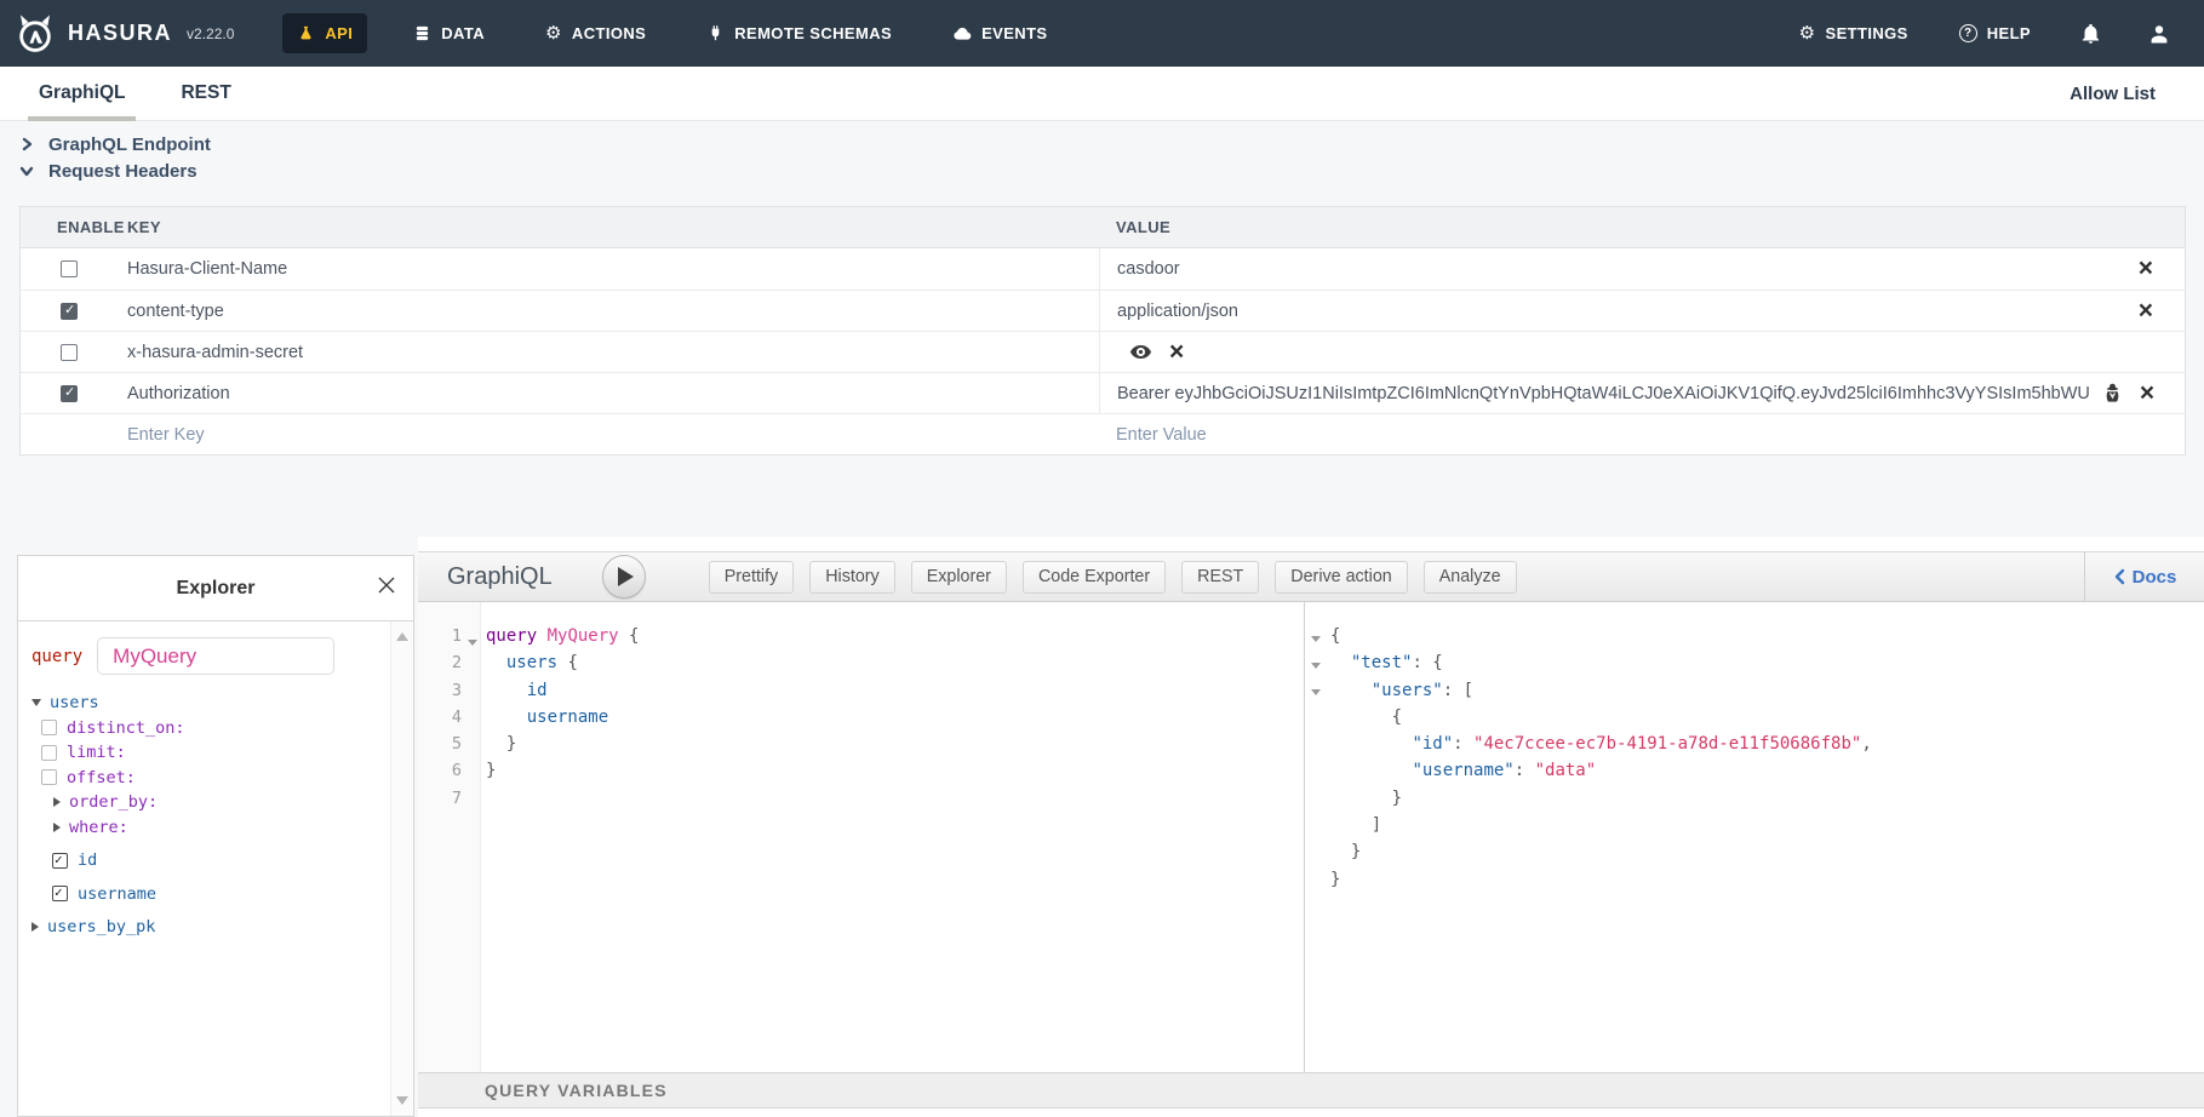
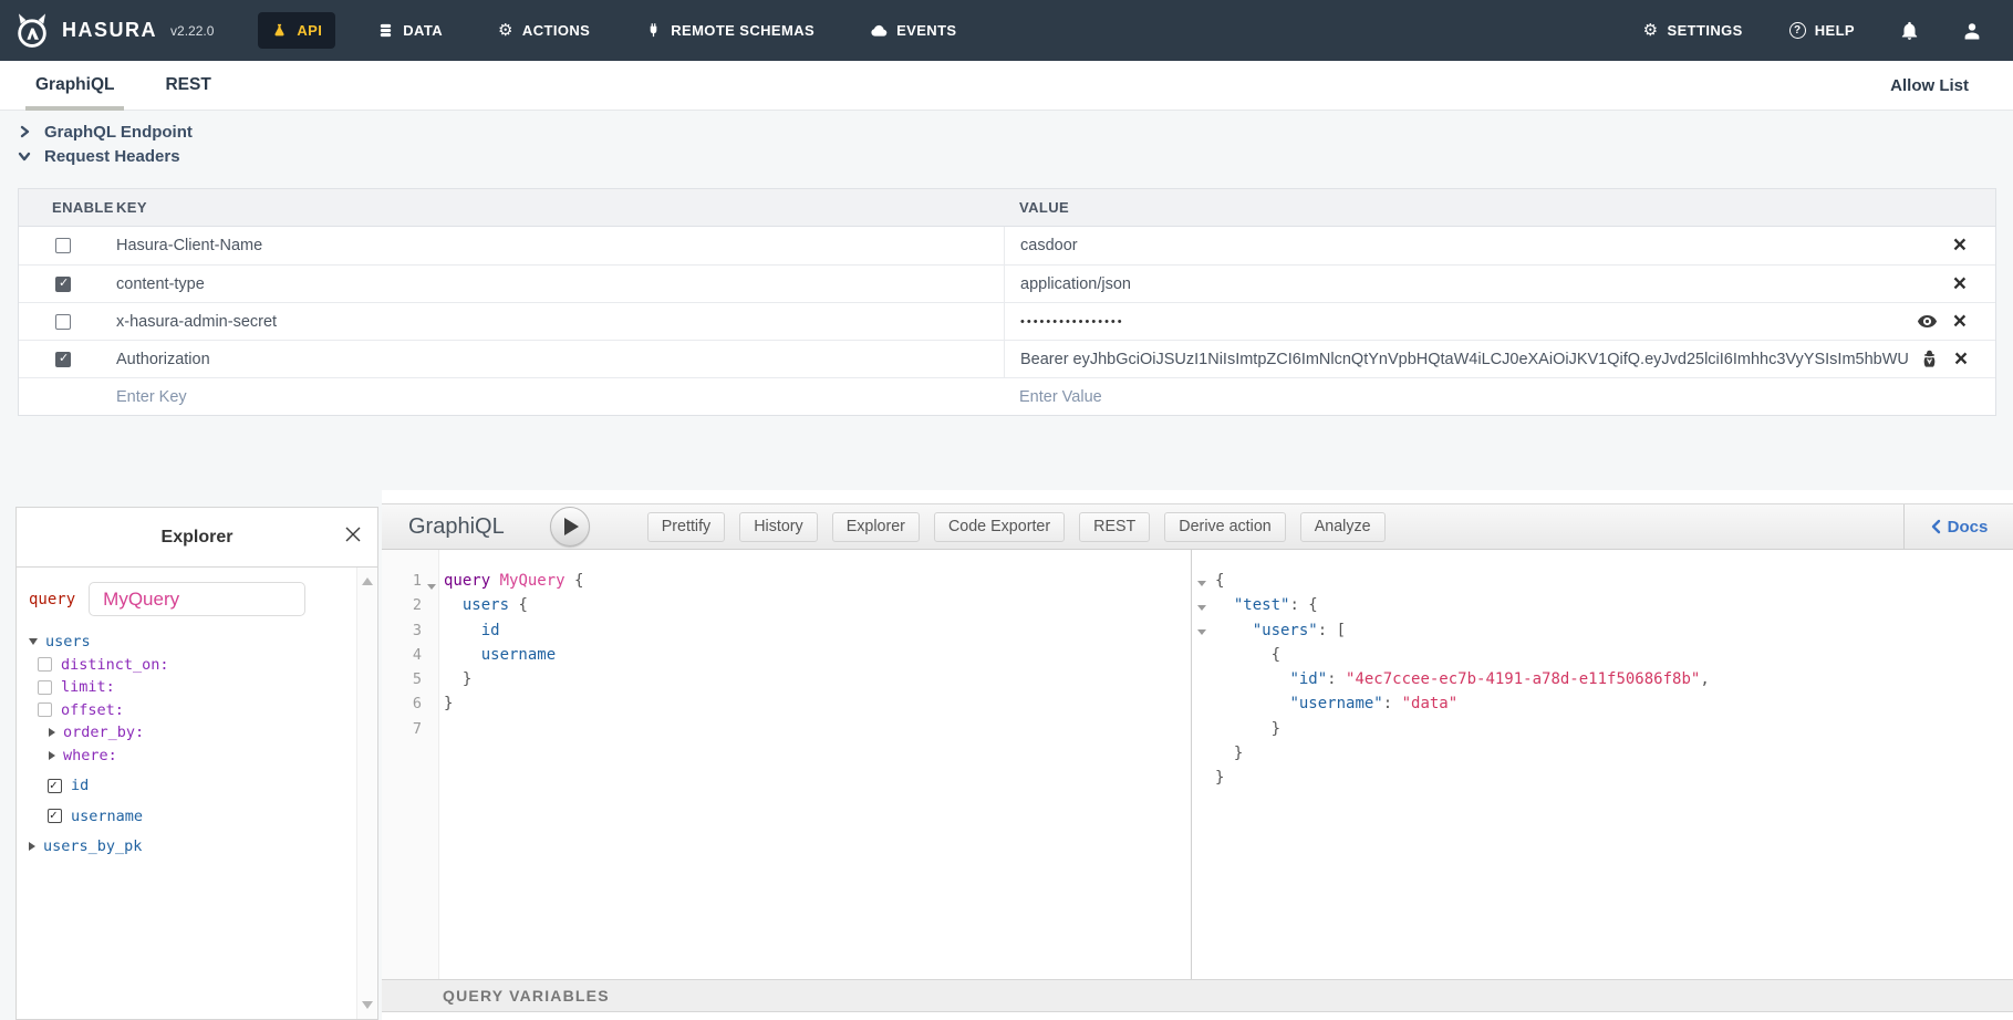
  HASURA
  v2.22.0
  API
  DATA
  ⚙
  ACTIONS
  REMOTE SCHEMAS
  EVENTS
  ⚙
  SETTINGS
  ?
  HELP
  GraphiQL
  REST
  Allow List
  GraphQL Endpoint
  Request Headers
  ENABLE
  KEY
  VALUE
  Hasura-Client-Name
  casdoor
  ×
  content-type
  application/json
  ×
  x-hasura-admin-secret
+ ••••••••••••••••
  ×
  Authorization
  Bearer eyJhbGciOiJSUzI1NiIsImtpZCI6ImNlcnQtYnVpbHQtaW4iLCJ0eXAiOiJKV1QifQ.eyJvd25lciI6Imhhc3VyYSIsIm5hbWU
  ×
  Enter Key
  Enter Value
  GraphiQL
  Prettify
  History
  Explorer
  Code Exporter
  REST
  Derive action
  Analyze
  Docs
  1
  2
  3
  4
  5
  6
  7
  query MyQuery {
  users {
  id
  username
  }
  }
  {
  "test": {
  "users": [
  {
  "id": "4ec7ccee-ec7b-4191-a78d-e11f50686f8b",
  "username": "data"
  }
- ]
  }
  }
  QUERY VARIABLES
  Explorer
  query
  MyQuery
  users
  distinct_on:
  limit:
  offset:
  order_by:
  where:
  id
  username
  users_by_pk
